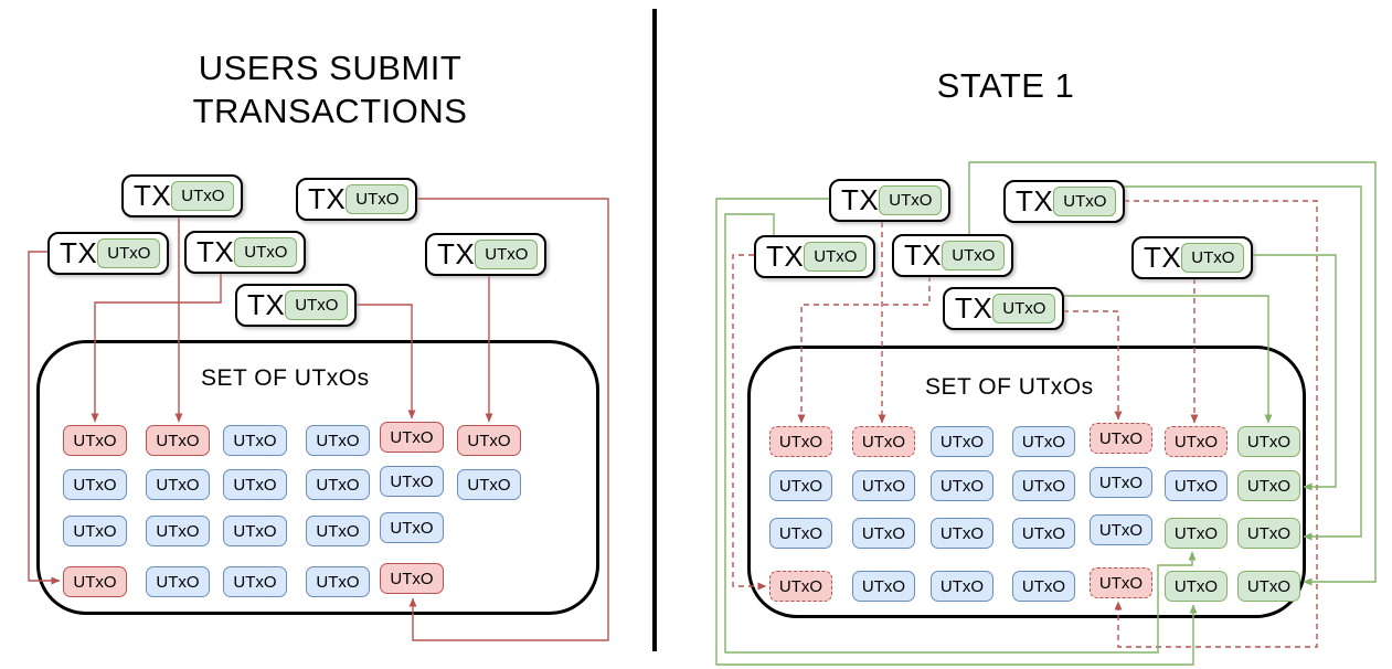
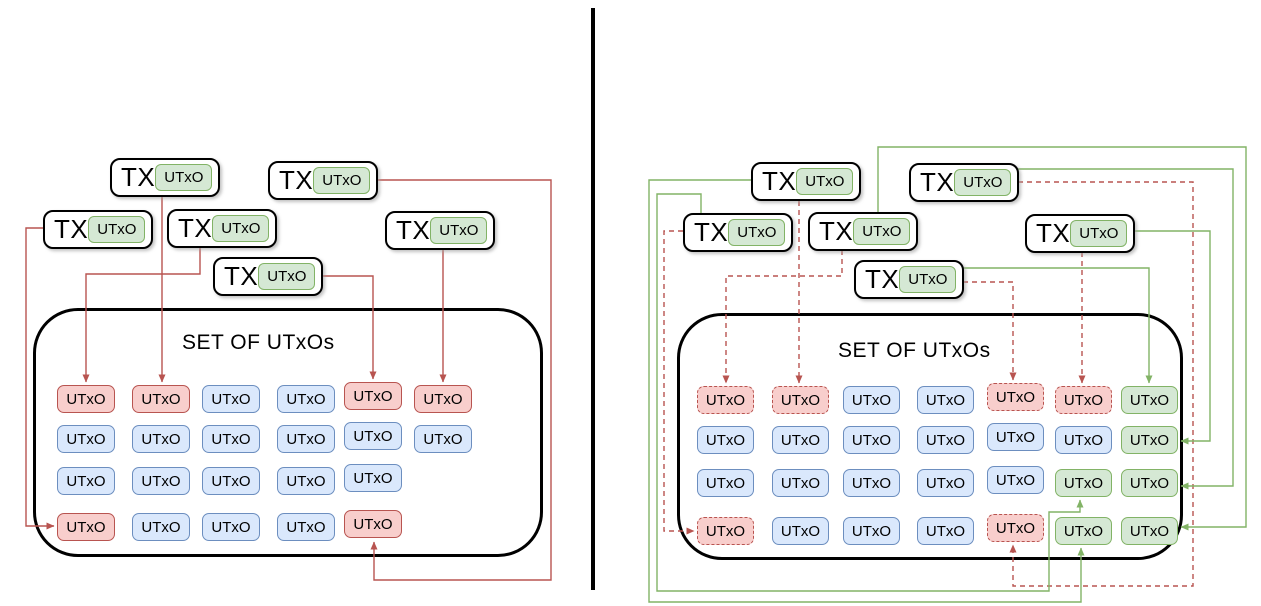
- USERS SUBMIT
- TRANSACTIONS
- STATE 1
  SET OF UTxOs
  SET OF UTxOs
  TX
  UTxO
  TX
  UTxO
  TX
  UTxO
  TX
  UTxO
  TX
  UTxO
  TX
  UTxO
  UTxO
  UTxO
  UTxO
  UTxO
  UTxO
  UTxO
  UTxO
  UTxO
  UTxO
  UTxO
  UTxO
  UTxO
  UTxO
  UTxO
  UTxO
  UTxO
  UTxO
  UTxO
  UTxO
  UTxO
  UTxO
  UTxO
  TX
  UTxO
  TX
  UTxO
  TX
  UTxO
  TX
  UTxO
  TX
  UTxO
  TX
  UTxO
  UTxO
  UTxO
  UTxO
  UTxO
  UTxO
  UTxO
  UTxO
  UTxO
  UTxO
  UTxO
  UTxO
  UTxO
  UTxO
  UTxO
  UTxO
  UTxO
  UTxO
  UTxO
  UTxO
  UTxO
  UTxO
  UTxO
  UTxO
  UTxO
  UTxO
  UTxO
  UTxO
  UTxO
